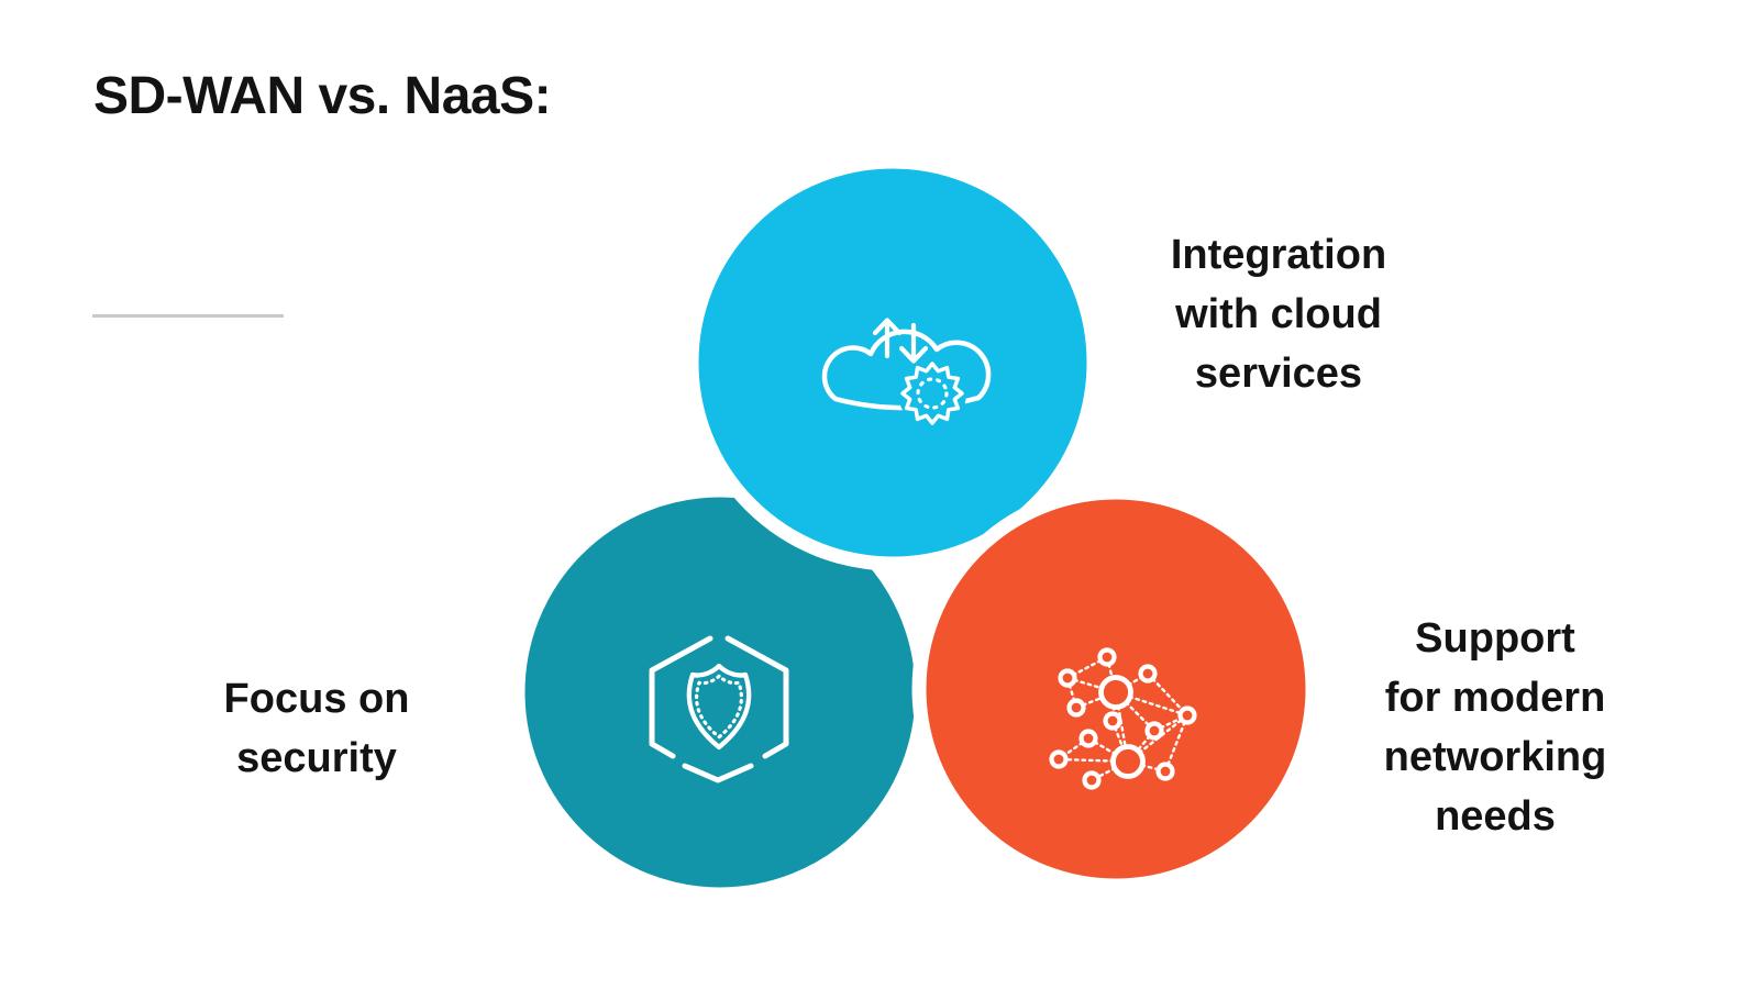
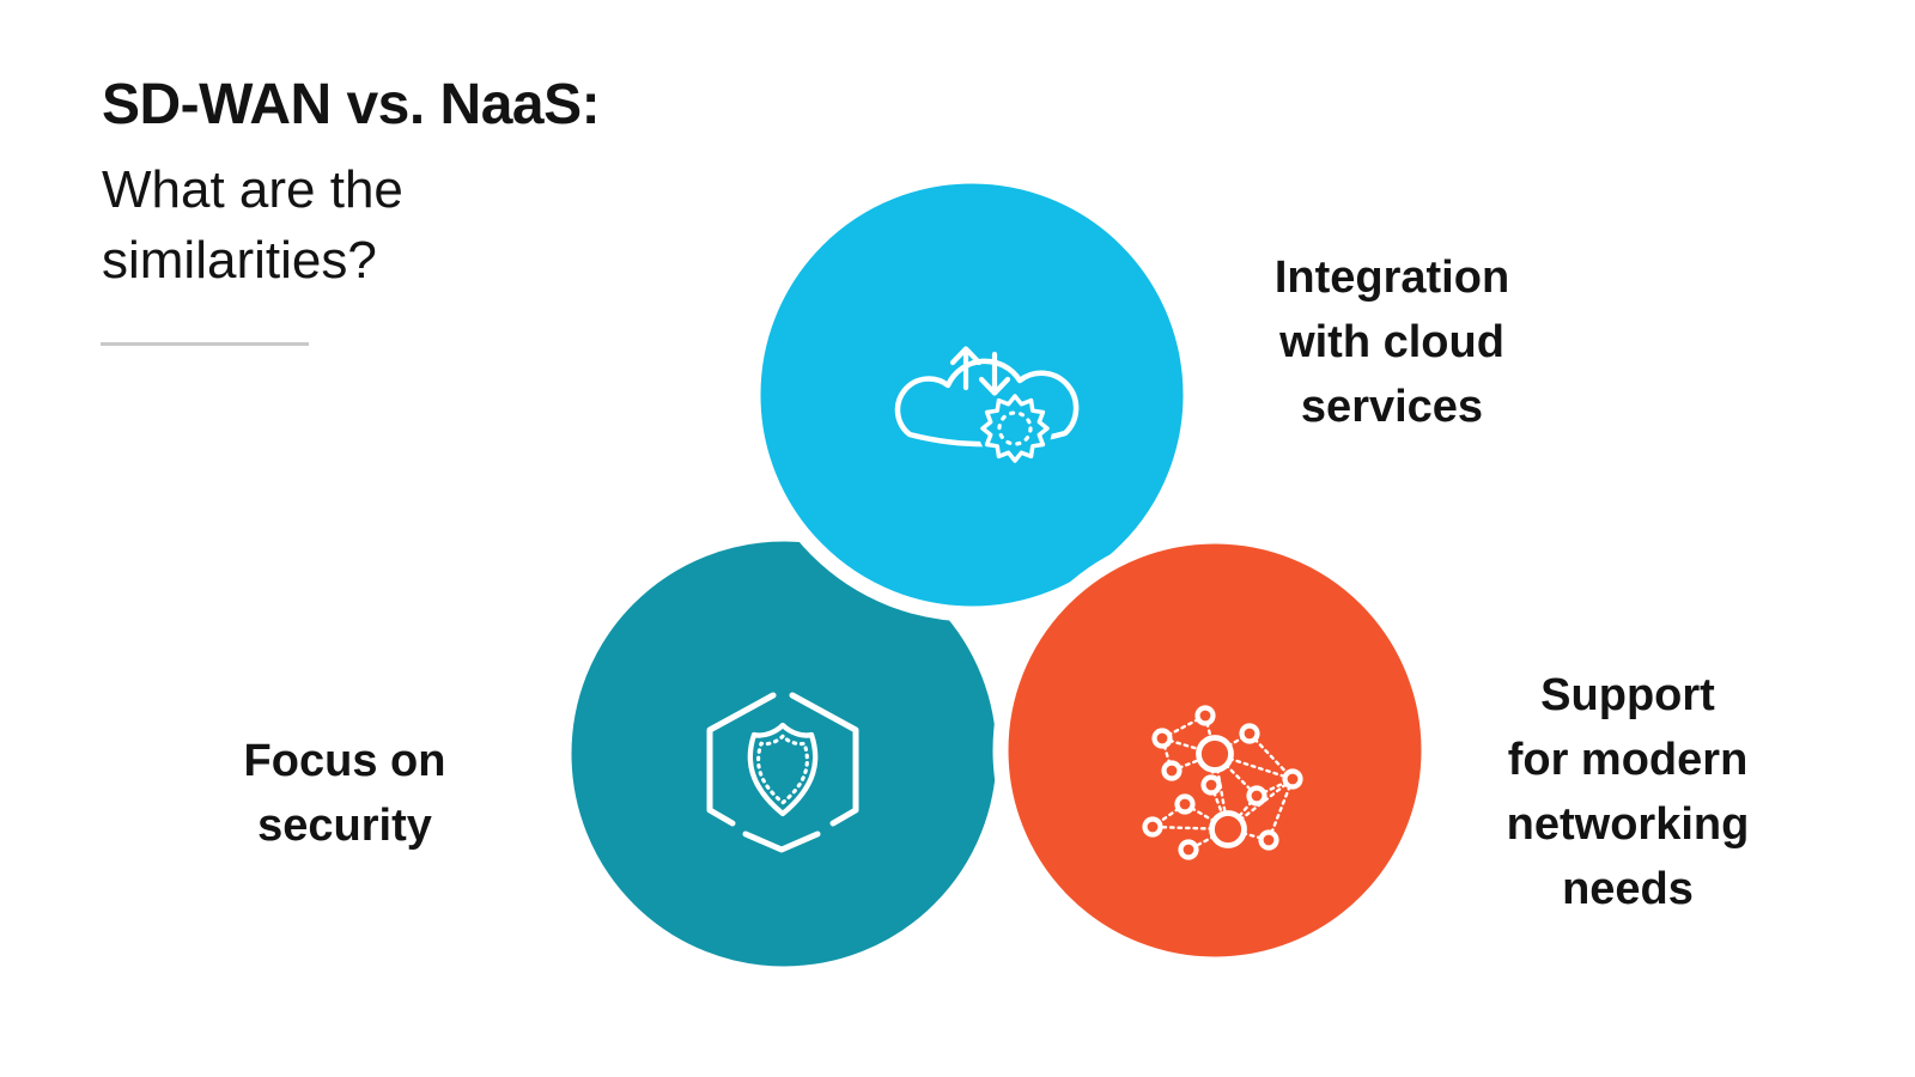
  SD-WAN vs. NaaS:
+ What are the
+ similarities?
  Integration
  with cloud
  services
  Focus on
  security
  Support
  for modern
  networking
  needs
